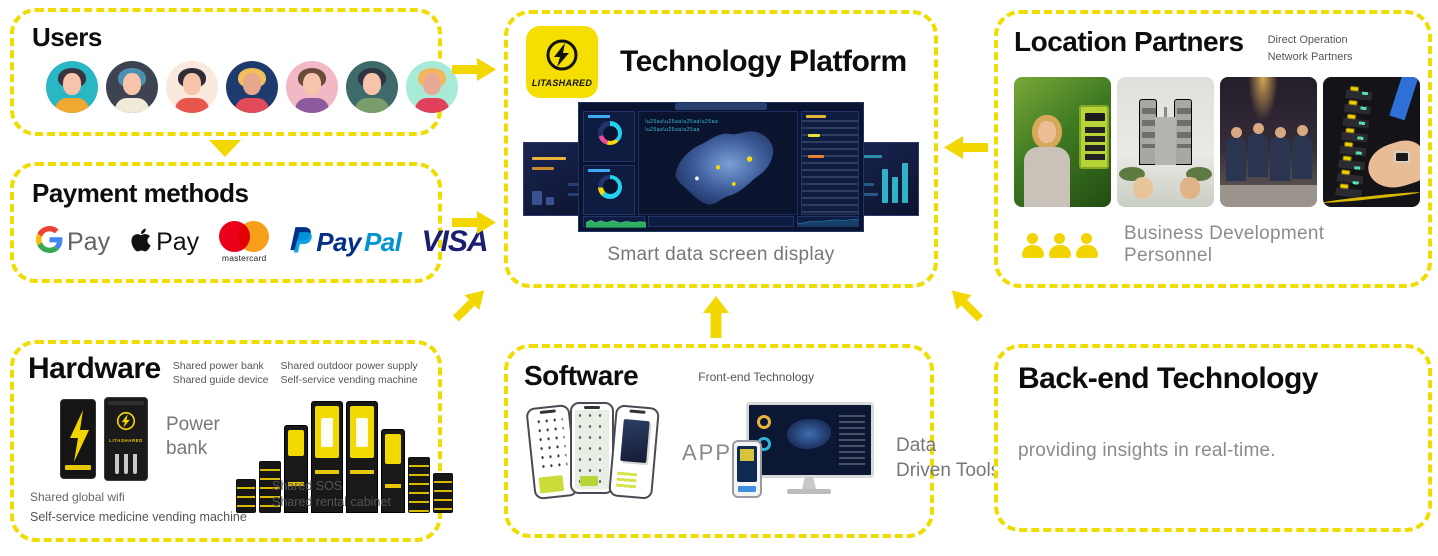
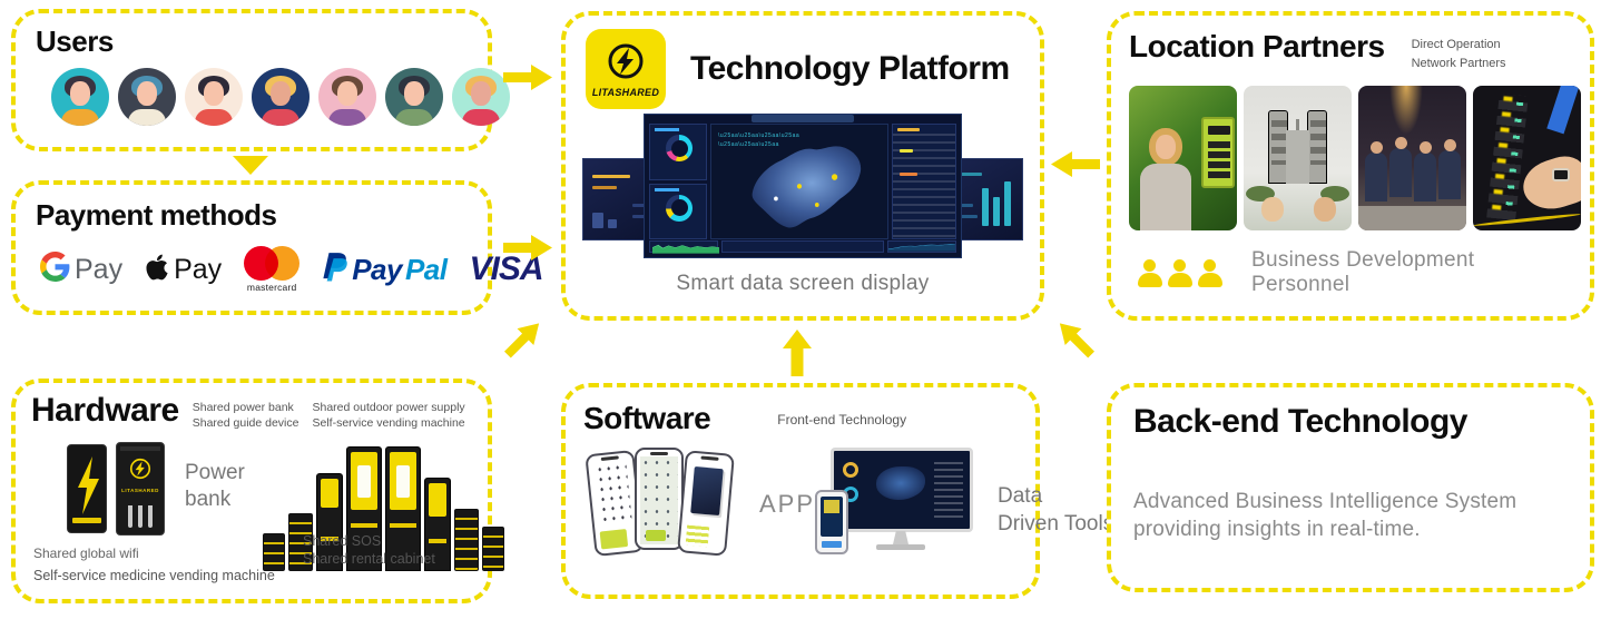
  Users
  Payment methods
  Pay
  Pay
  mastercard
  Pay
  Pal
  VISA
  Hardware
  Shared power bank
  Shared guide device
  Shared outdoor power supply
  Self-service vending machine
  Power
  bank
  Shared global wifi
  Self-service medicine vending machine
  Shared SOS
  Shared rental cabinet
  LITASHARED
  Technology Platform
  Smart data screen display
  Software
  Front-end Technology
  APP
  Data
  Driven Tool
  Location Partners
  Direct Operation
  Network Partners
  Business Development Personnel
  Back-end Technology
+ Advanced Business Intelligence System
  providing insights in real-time.
